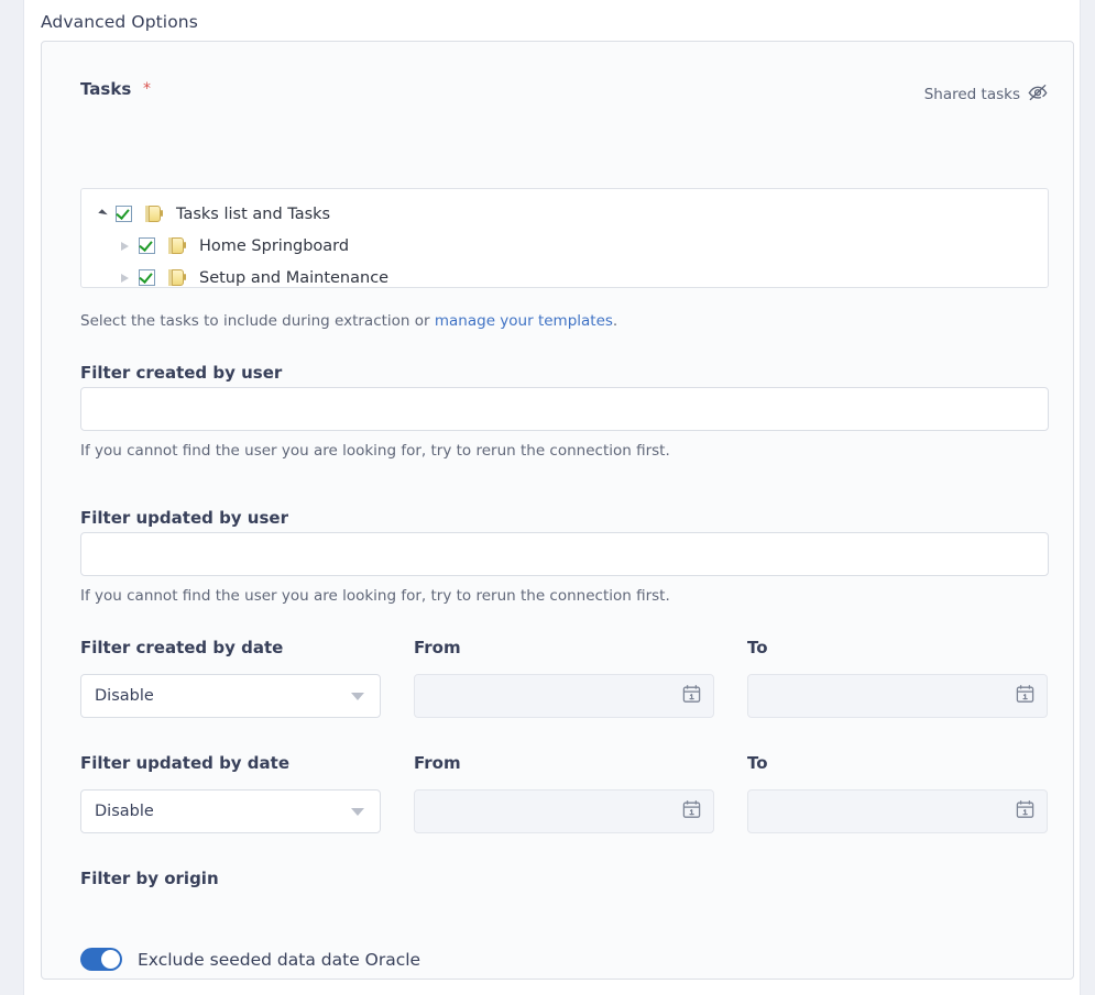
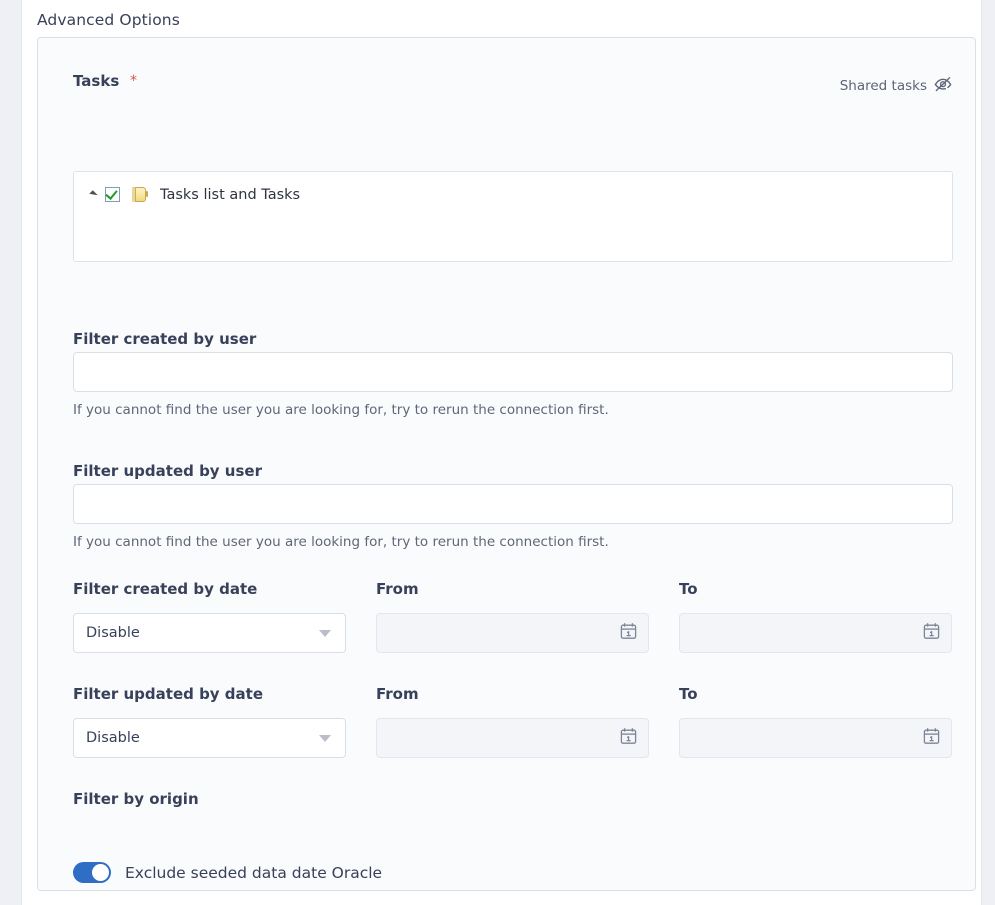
  Advanced Options
  Tasks
  *
  Shared tasks
  Tasks list and Tasks
- Home Springboard
- Setup and Maintenance
- Select the tasks to include during extraction or manage your templates.
  Filter created by user
  If you cannot find the user you are looking for, try to rerun the connection first.
  Filter updated by user
  If you cannot find the user you are looking for, try to rerun the connection first.
  Filter created by date
  From
  To
  Disable
  Filter updated by date
  From
  To
  Disable
  Filter by origin
  Exclude seeded data date Oracle
